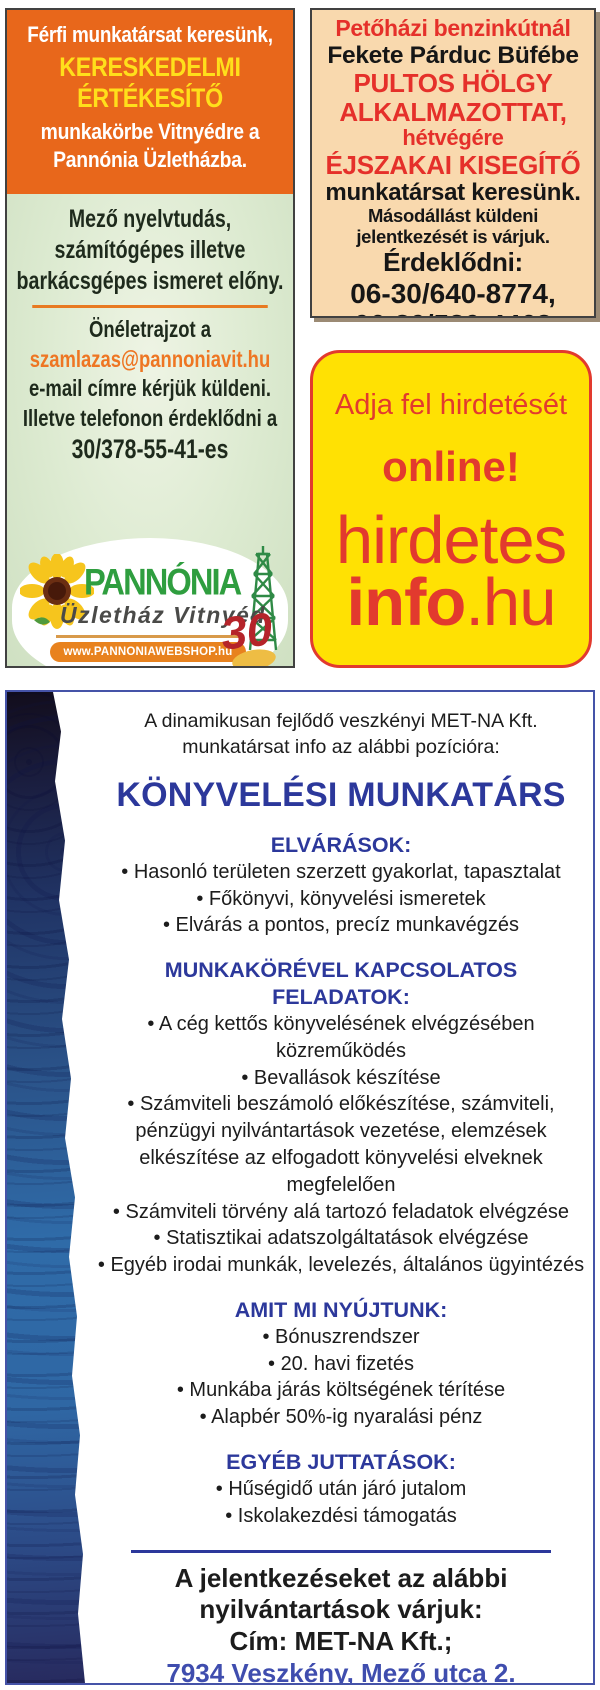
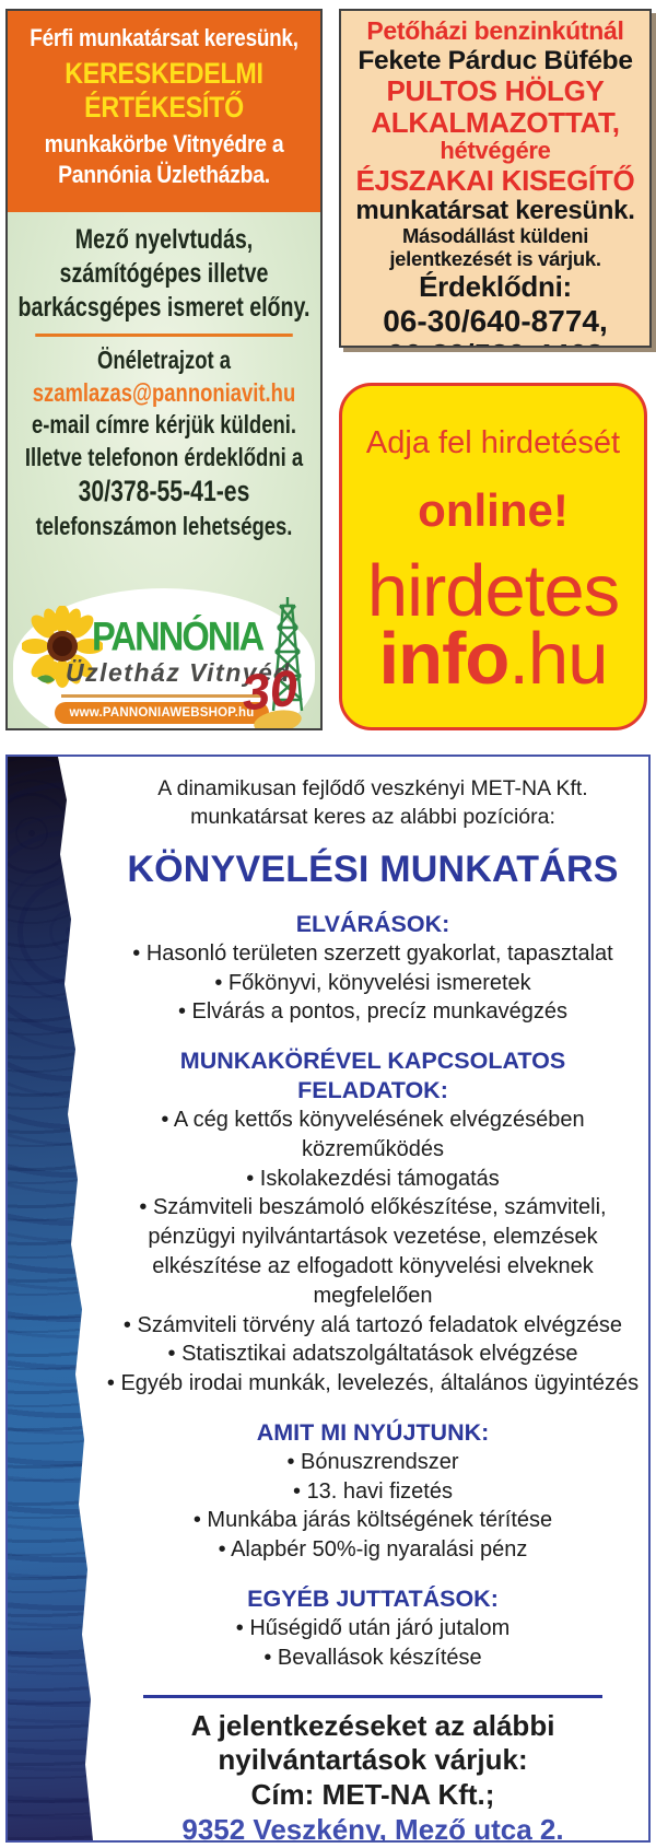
  Férfi munkatársat keresünk,
  KERESKEDELMI ÉRTÉKESÍTŐ
  munkakörbe Vitnyédre a Pannónia Üzletházba.
  Mező nyelvtudás, számítógépes illetve barkácsgépes ismeret előny.
  Önéletrajzot a
  szamlazas@pannoniavit.hu
  e-mail címre kérjük küldeni.
  Illetve telefonon érdeklődni a
  30/378-55-41-es
+ telefonszámon lehetséges.
  PANNÓNIA
  Üzletház Vitnyéd
  www.PANNONIAWEBSHOP.hu
  Petőházi benzinkútnál
  Fekete Párduc Büfébe
  PULTOS HÖLGY ALKALMAZOTTAT,
  hétvégére
  ÉJSZAKAI KISEGÍTŐ
  munkatársat keresünk.
  Másodállást küldeni jelentkezését is várjuk.
  Érdeklődni:
  06-30/640-8774,
  Adja fel hirdetését
  online!
  hirdetes
  info.hu
  A dinamikusan fejlődő veszkényi MET-NA Kft.
- munkatársat info az alábbi pozícióra:
+ munkatársat keres az alábbi pozícióra:
  KÖNYVELÉSI MUNKATÁRS
  ELVÁRÁSOK:
  Hasonló területen szerzett gyakorlat, tapasztalat
  Főkönyvi, könyvelési ismeretek
  Elvárás a pontos, precíz munkavégzés
  MUNKAKÖRÉVEL KAPCSOLATOS FELADATOK:
  A cég kettős könyvelésének elvégzésében közreműködés
- Bevallások készítése
+ Iskolakezdési támogatás
  Számviteli beszámoló előkészítése, számviteli, pénzügyi nyilvántartások vezetése, elemzések elkészítése az elfogadott könyvelési elveknek megfelelően
  Számviteli törvény alá tartozó feladatok elvégzése
  Statisztikai adatszolgáltatások elvégzése
  Egyéb irodai munkák, levelezés, általános ügyintézés
  AMIT MI NYÚJTUNK:
  Bónuszrendszer
- 20. havi fizetés
+ 13. havi fizetés
  Munkába járás költségének térítése
  Alapbér 50%-ig nyaralási pénz
  EGYÉB JUTTATÁSOK:
  Hűségidő után járó jutalom
- Iskolakezdési támogatás
+ Bevallások készítése
  A jelentkezéseket az alábbi nyilvántartások várjuk:
  Cím: MET-NA Kft.;
- 7934 Veszkény, Mező utca 2.
+ 9352 Veszkény, Mező utca 2.
